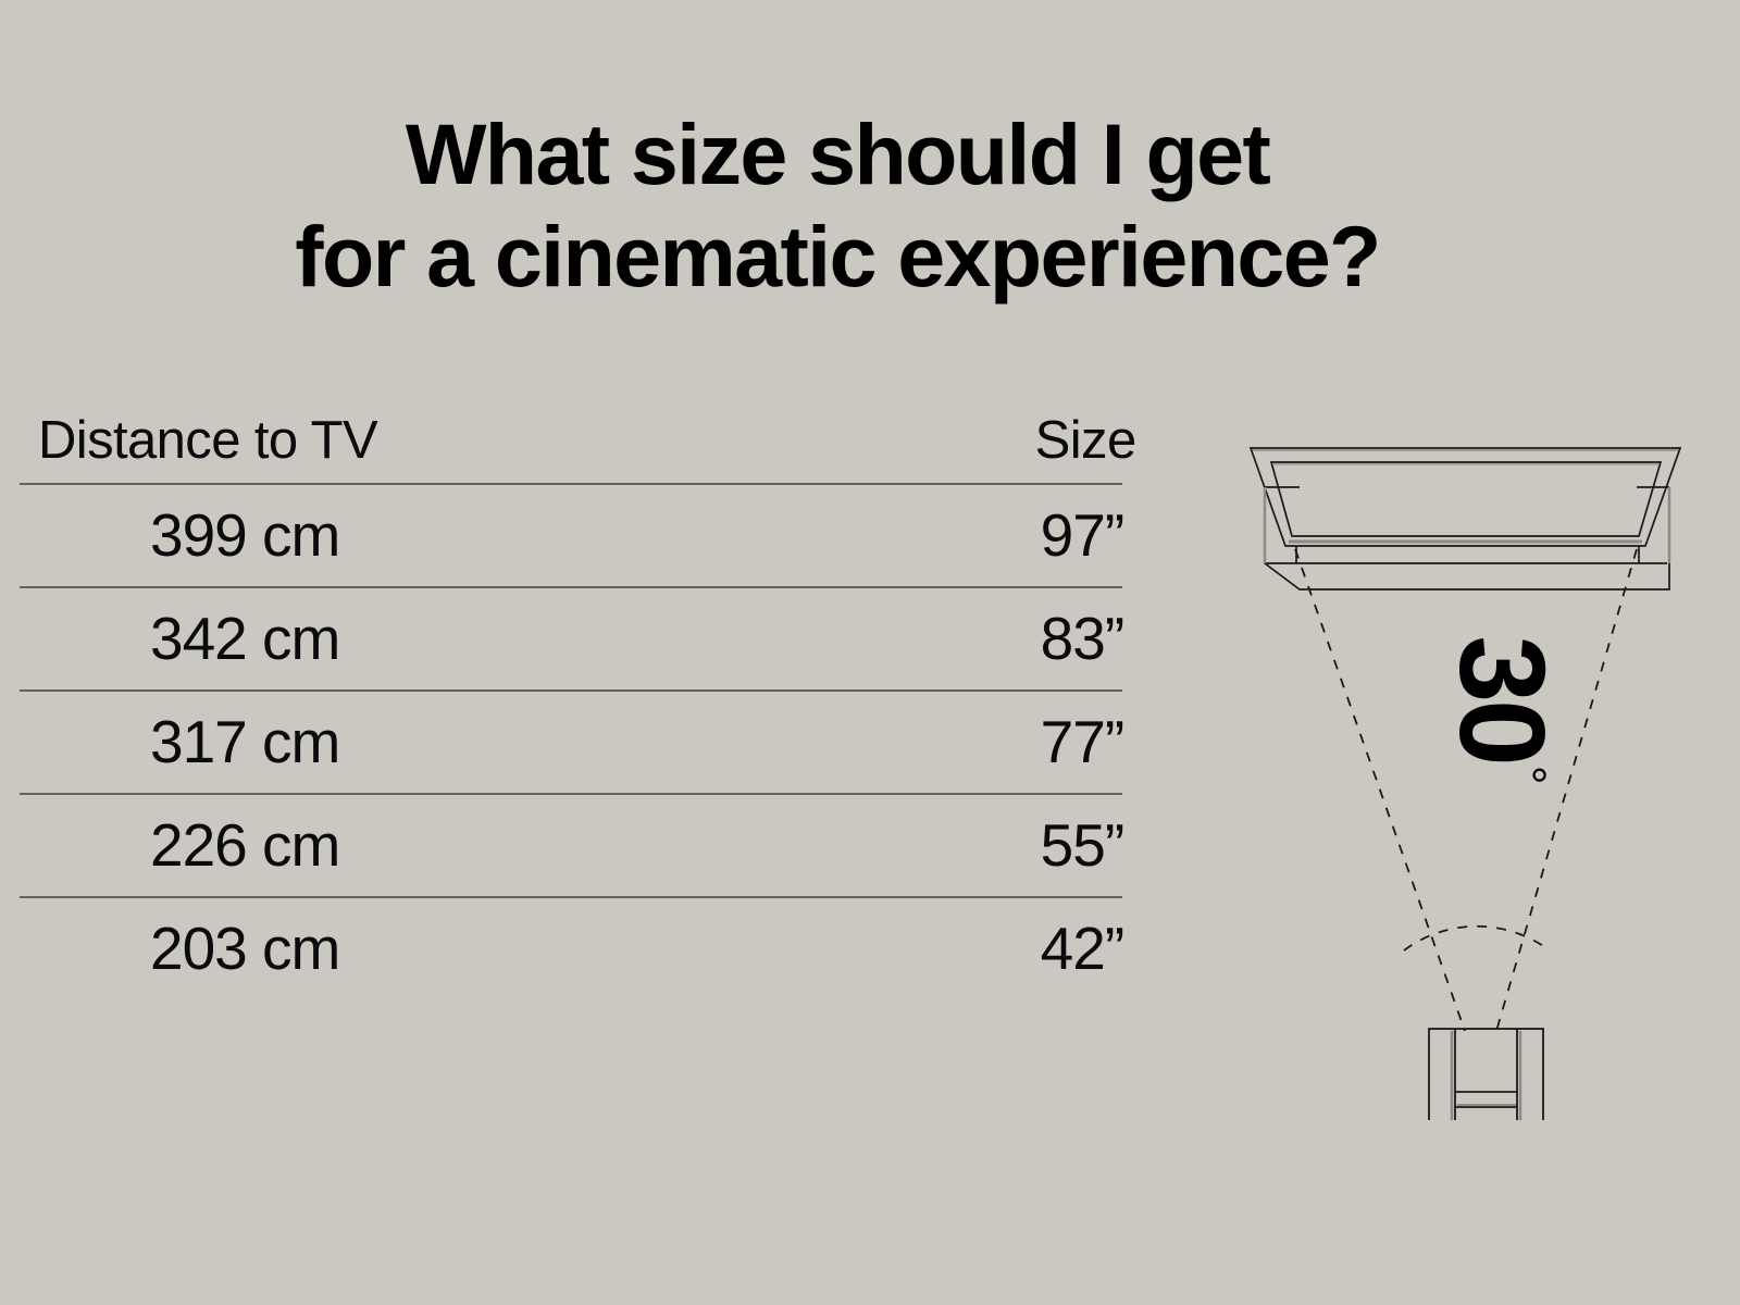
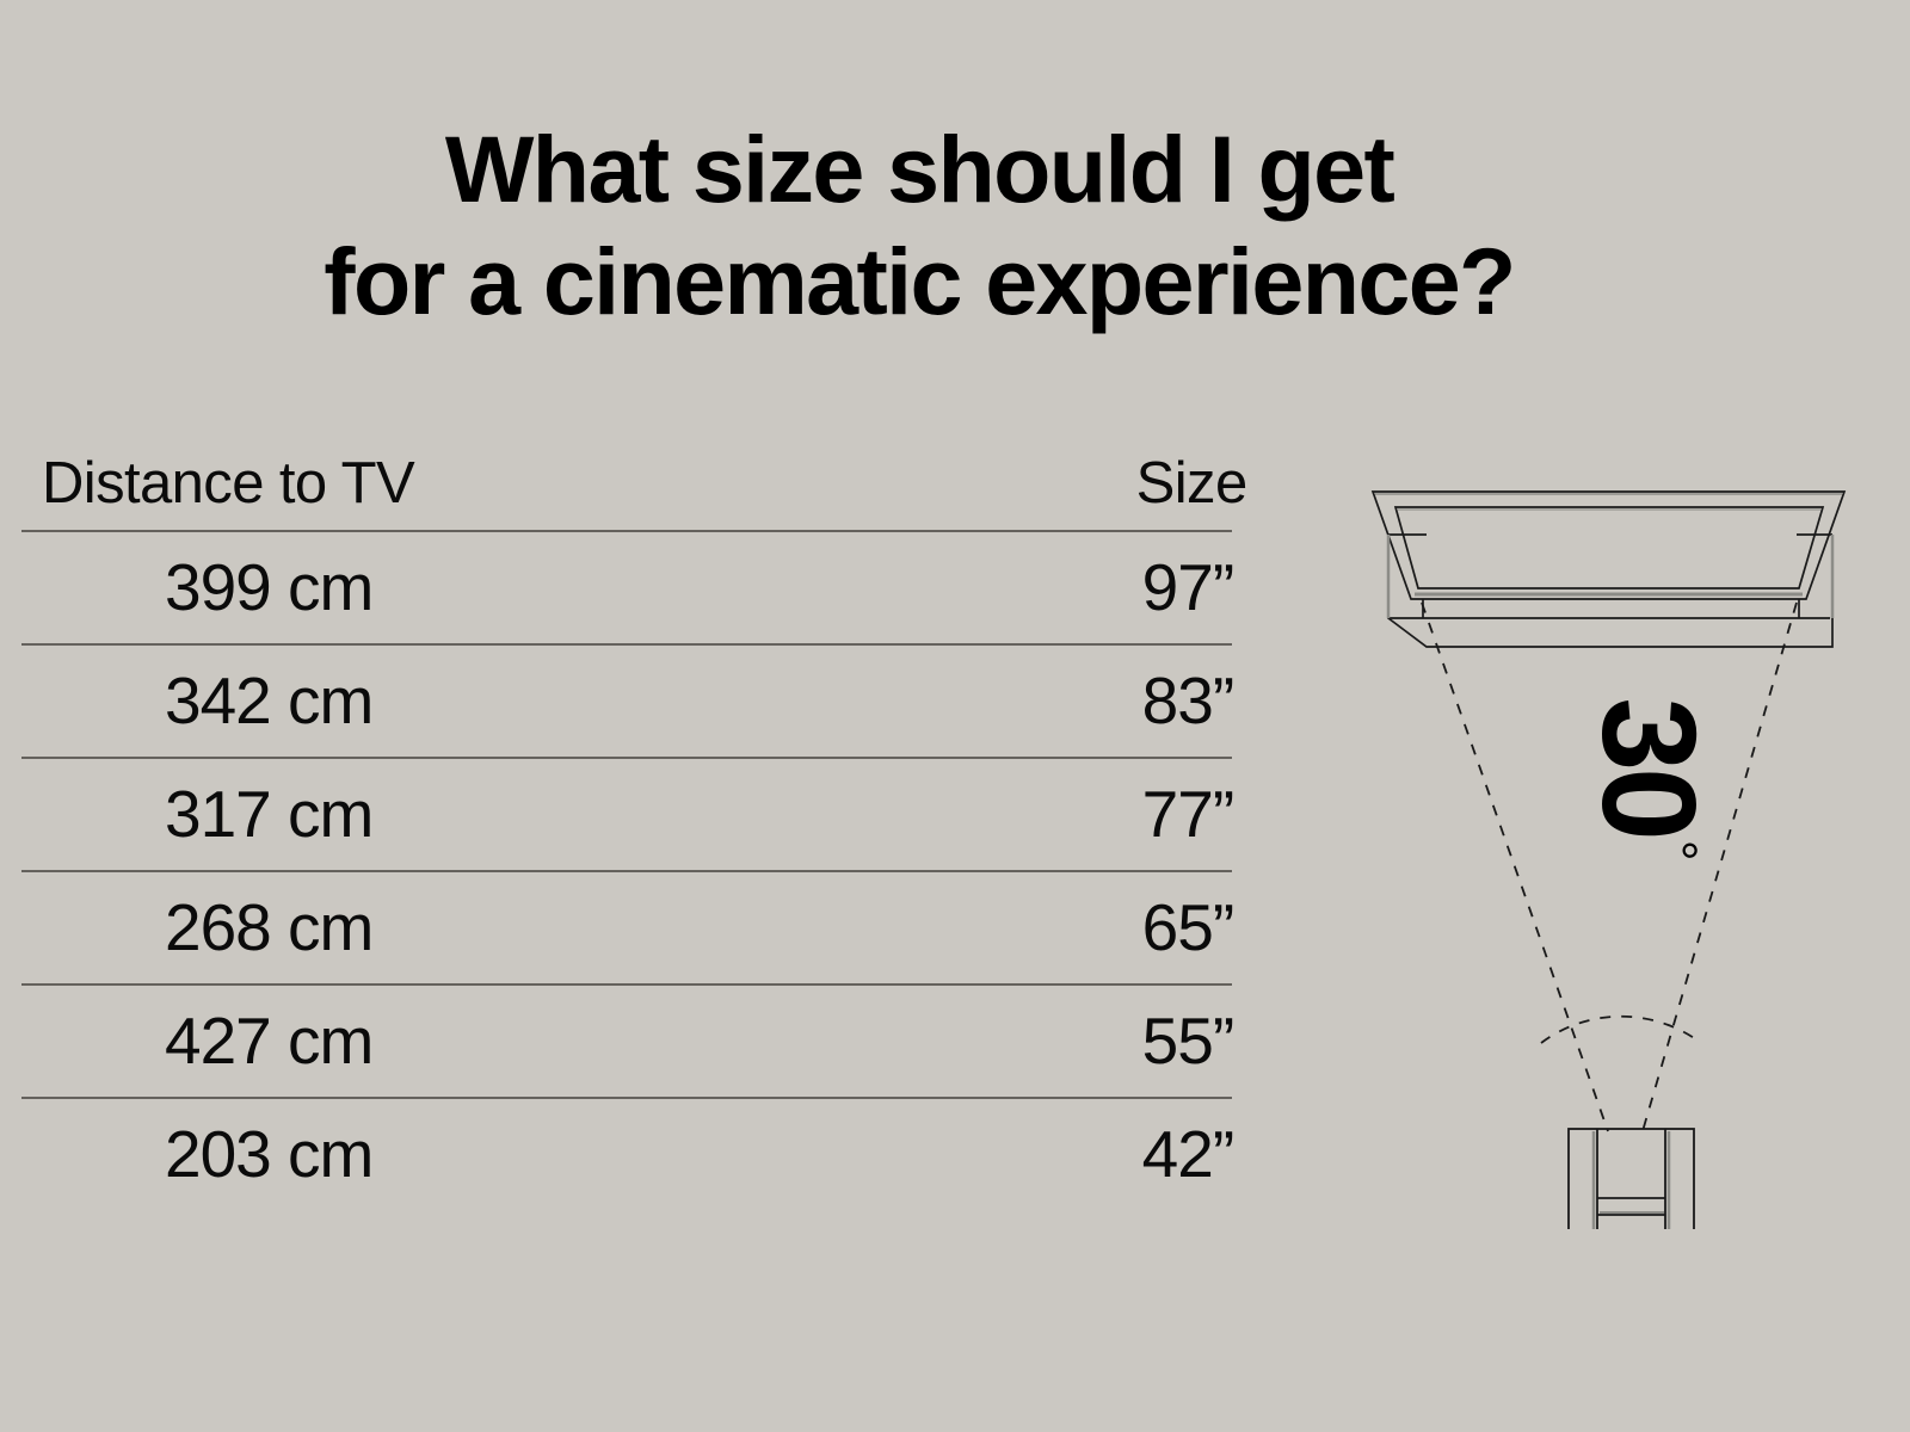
  What size should I get
  for a cinematic experience?
  Distance to TV	Size
  399 cm	97”
  342 cm	83”
  317 cm	77”
+ 268 cm	65”
- 226 cm	55”
+ 427 cm	55”
  203 cm	42”
